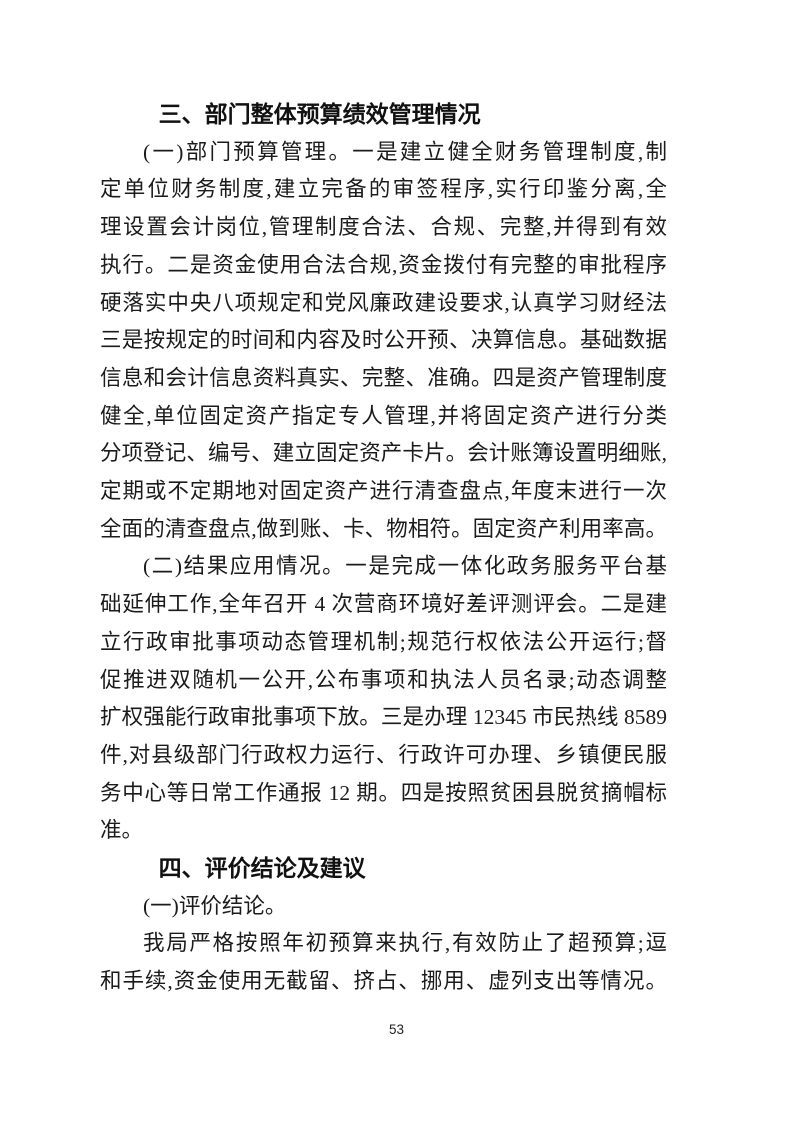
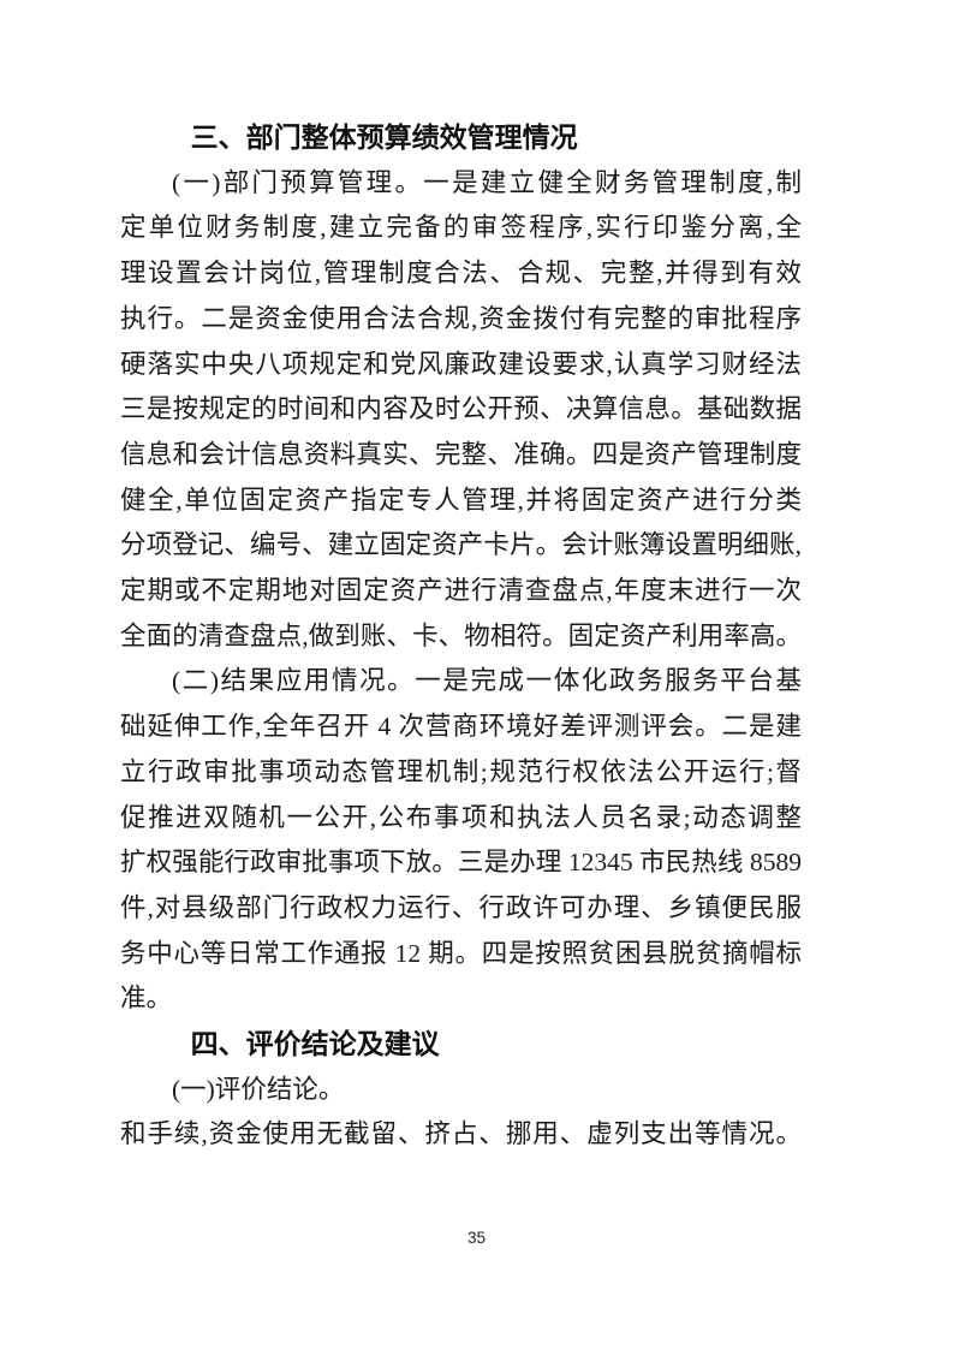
  三、部门整体预算绩效管理情况
  (一)部门预算管理。一是建立健全财务管理制度,制
  定单位财务制度,建立完备的审签程序,实行印鉴分离,全
  理设置会计岗位,管理制度合法、合规、完整,并得到有效
  执行。二是资金使用合法合规,资金拨付有完整的审批程序
  硬落实中央八项规定和党风廉政建设要求,认真学习财经法
  三是按规定的时间和内容及时公开预、决算信息。基础数据
  信息和会计信息资料真实、完整、准确。四是资产管理制度
  健全,单位固定资产指定专人管理,并将固定资产进行分类
  分项登记、编号、建立固定资产卡片。会计账簿设置明细账,
  定期或不定期地对固定资产进行清查盘点,年度末进行一次
  全面的清查盘点,做到账、卡、物相符。固定资产利用率高。
  (二)结果应用情况。一是完成一体化政务服务平台基
  础延伸工作,全年召开 4 次营商环境好差评测评会。二是建
  立行政审批事项动态管理机制;规范行权依法公开运行;督
  促推进双随机一公开,公布事项和执法人员名录;动态调整
  扩权强能行政审批事项下放。三是办理 12345 市民热线 8589
  件,对县级部门行政权力运行、行政许可办理、乡镇便民服
  务中心等日常工作通报 12 期。四是按照贫困县脱贫摘帽标
  准。
  四、评价结论及建议
  (一)评价结论。
- 我局严格按照年初预算来执行,有效防止了超预算;逗
  和手续,资金使用无截留、挤占、挪用、虚列支出等情况。
- 53
+ 35
